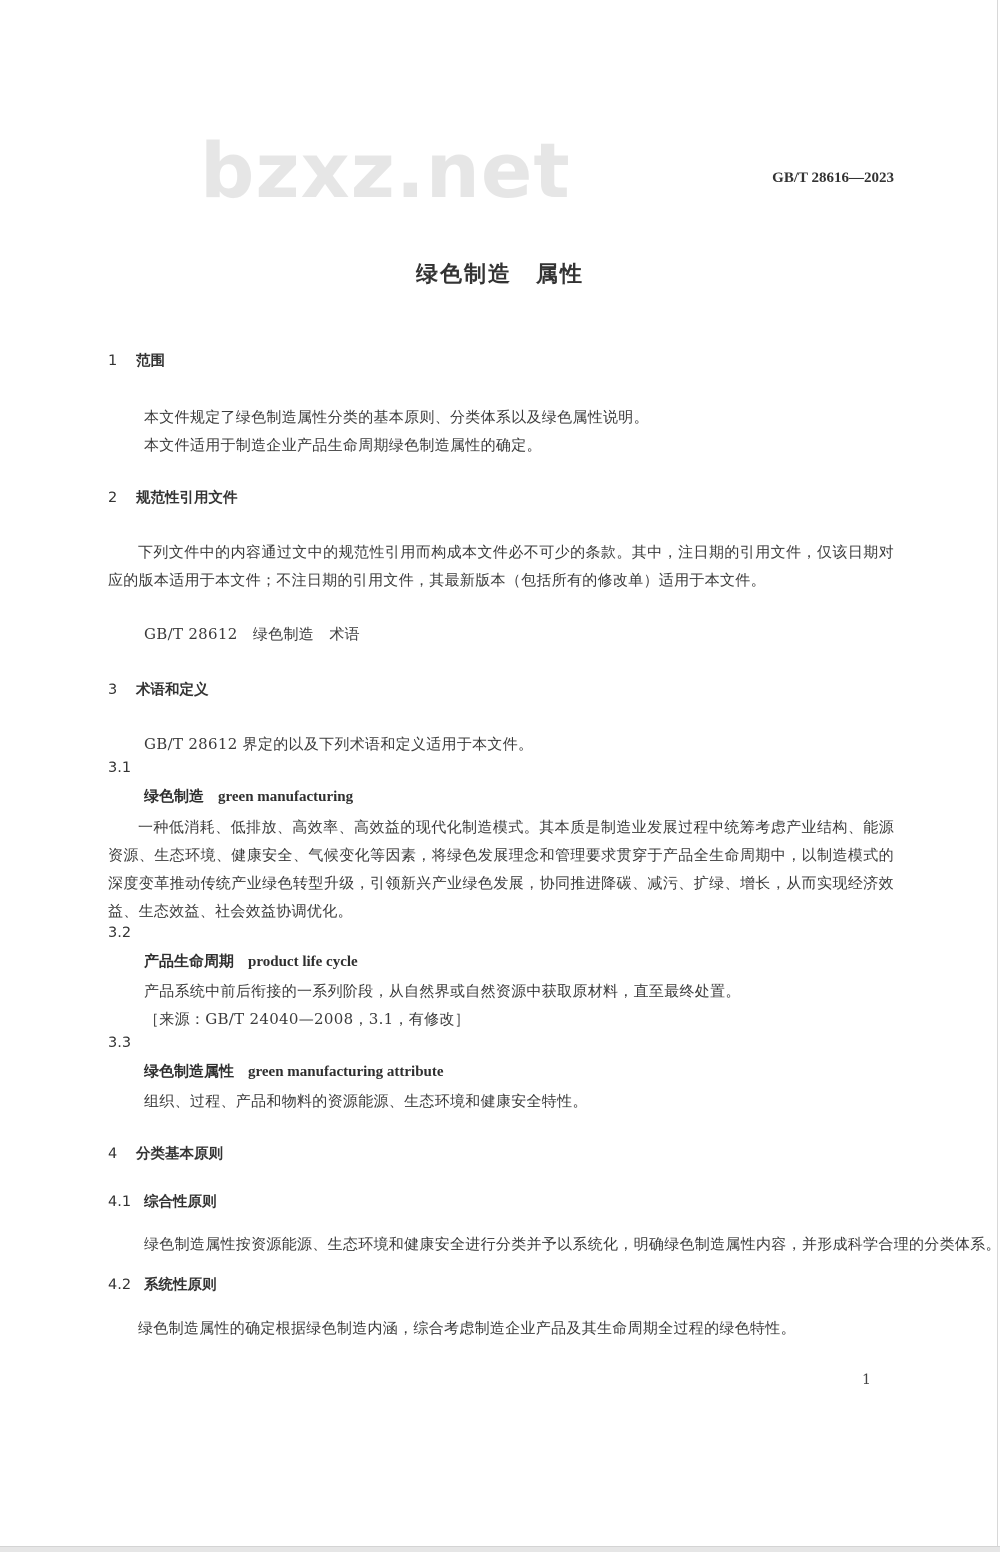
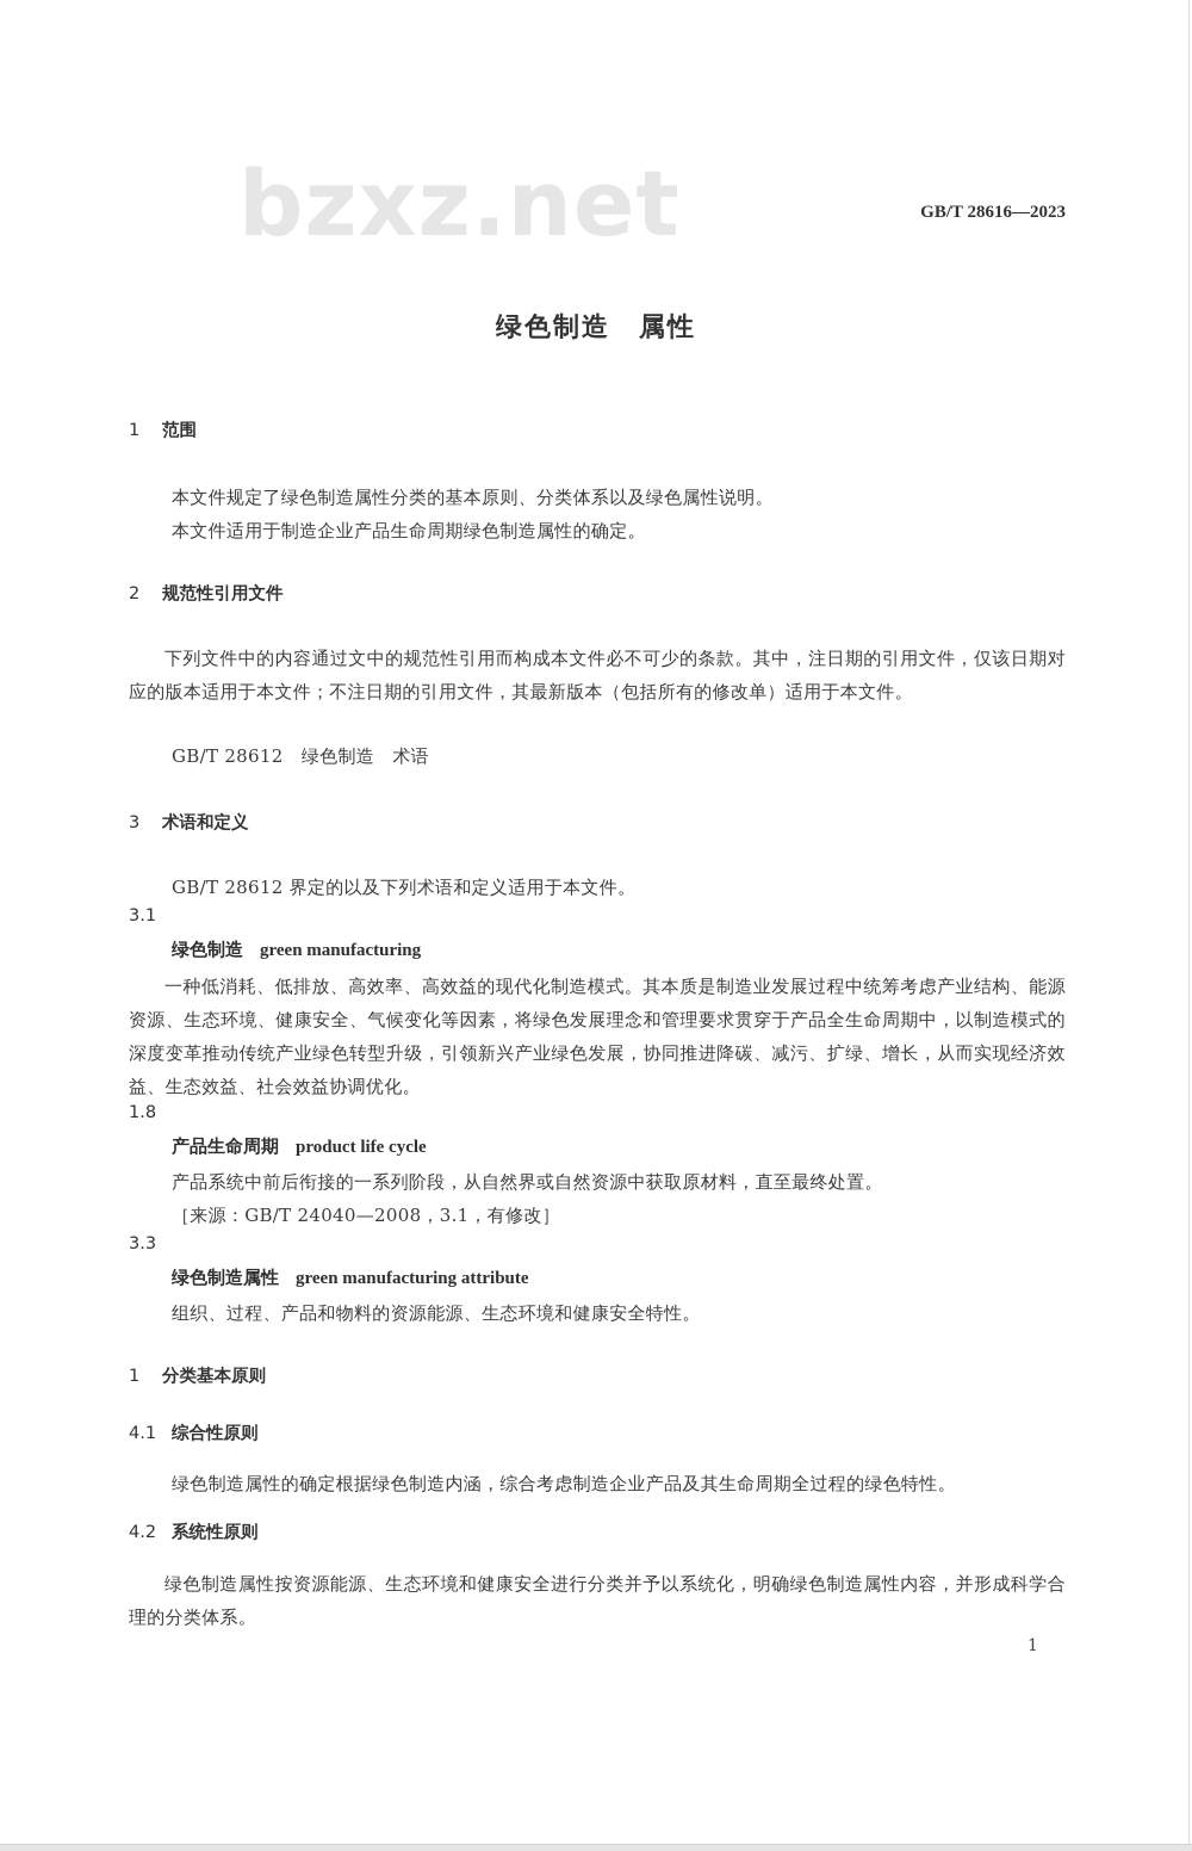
  bzxz.net
  GB/T 28616—2023
  绿色制造 属性
  1 范围
  本文件规定了绿色制造属性分类的基本原则、分类体系以及绿色属性说明。
  本文件适用于制造企业产品生命周期绿色制造属性的确定。
  2 规范性引用文件
  下列文件中的内容通过文中的规范性引用而构成本文件必不可少的条款。其中，注日期的引用文件，仅该日期对应的版本适用于本文件；不注日期的引用文件，其最新版本（包括所有的修改单）适用于本文件。
  GB/T 28612 绿色制造 术语
  3 术语和定义
  GB/T 28612 界定的以及下列术语和定义适用于本文件。
  3.1
  绿色制造 green manufacturing
  一种低消耗、低排放、高效率、高效益的现代化制造模式。其本质是制造业发展过程中统筹考虑产业结构、能源资源、生态环境、健康安全、气候变化等因素，将绿色发展理念和管理要求贯穿于产品全生命周期中，以制造模式的深度变革推动传统产业绿色转型升级，引领新兴产业绿色发展，协同推进降碳、减污、扩绿、增长，从而实现经济效益、生态效益、社会效益协调优化。
- 3.2
+ 1.8
  产品生命周期 product life cycle
  产品系统中前后衔接的一系列阶段，从自然界或自然资源中获取原材料，直至最终处置。
  ［来源：GB/T 24040—2008，3.1，有修改］
  3.3
  绿色制造属性 green manufacturing attribute
  组织、过程、产品和物料的资源能源、生态环境和健康安全特性。
- 4 分类基本原则
+ 1 分类基本原则
  4.1 综合性原则
- 绿色制造属性按资源能源、生态环境和健康安全进行分类并予以系统化，明确绿色制造属性内容，并形成科学合理的分类体系。
+ 绿色制造属性的确定根据绿色制造内涵，综合考虑制造企业产品及其生命周期全过程的绿色特性。
  4.2 系统性原则
- 绿色制造属性的确定根据绿色制造内涵，综合考虑制造企业产品及其生命周期全过程的绿色特性。
+ 绿色制造属性按资源能源、生态环境和健康安全进行分类并予以系统化，明确绿色制造属性内容，并形成科学合理的分类体系。
  1
